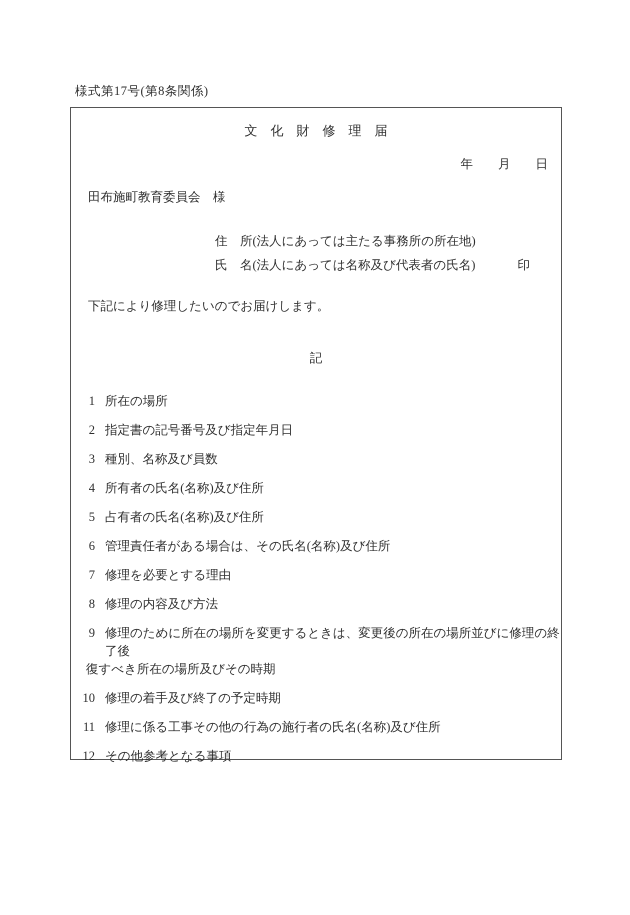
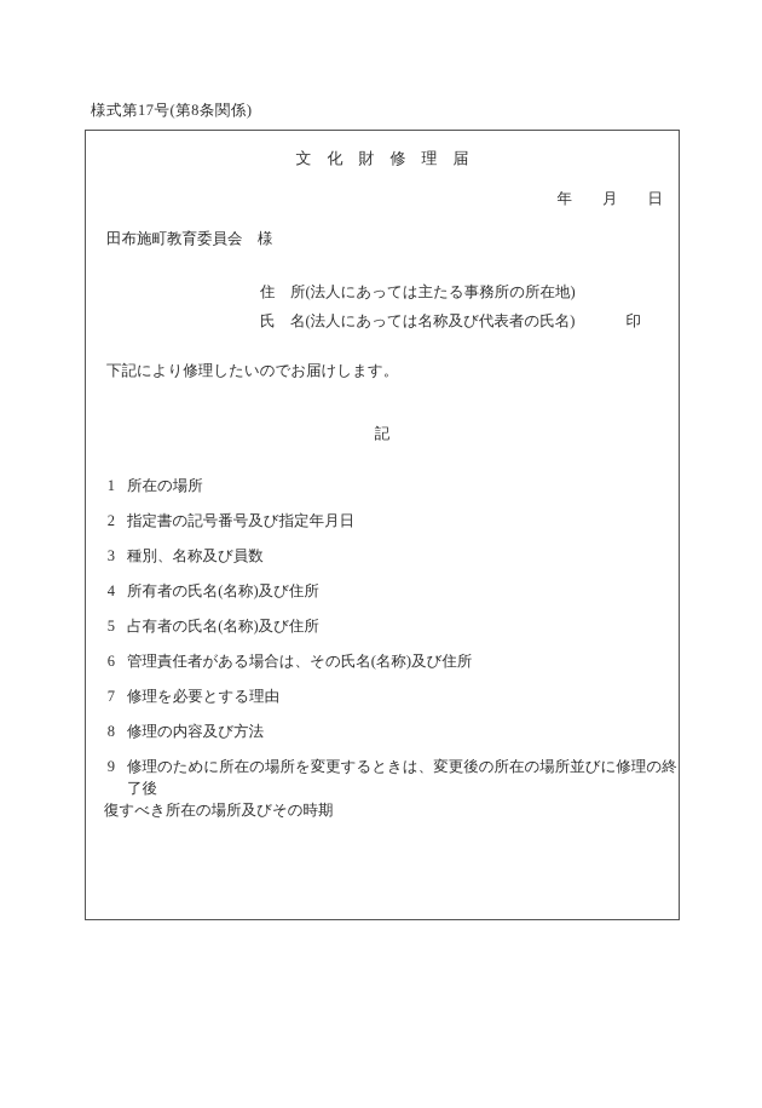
  様式第17号(第8条関係)
  文 化 財 修 理 届
  年 月 日
  田布施町教育委員会 様
  住 所(法人にあっては主たる事務所の所在地)
  氏 名(法人にあっては名称及び代表者の氏名)
  印
  下記により修理したいのでお届けします。
  記
  1
  所在の場所
  2
  指定書の記号番号及び指定年月日
  3
  種別、名称及び員数
  4
  所有者の氏名(名称)及び住所
  5
  占有者の氏名(名称)及び住所
  6
  管理責任者がある場合は、その氏名(名称)及び住所
  7
  修理を必要とする理由
  8
  修理の内容及び方法
  9
  修理のために所在の場所を変更するときは、変更後の所在の場所並びに修理の終了後
  復すべき所在の場所及びその時期
- 10
- 修理の着手及び終了の予定時期
- 11
- 修理に係る工事その他の行為の施行者の氏名(名称)及び住所
- 12
- その他参考となる事項
